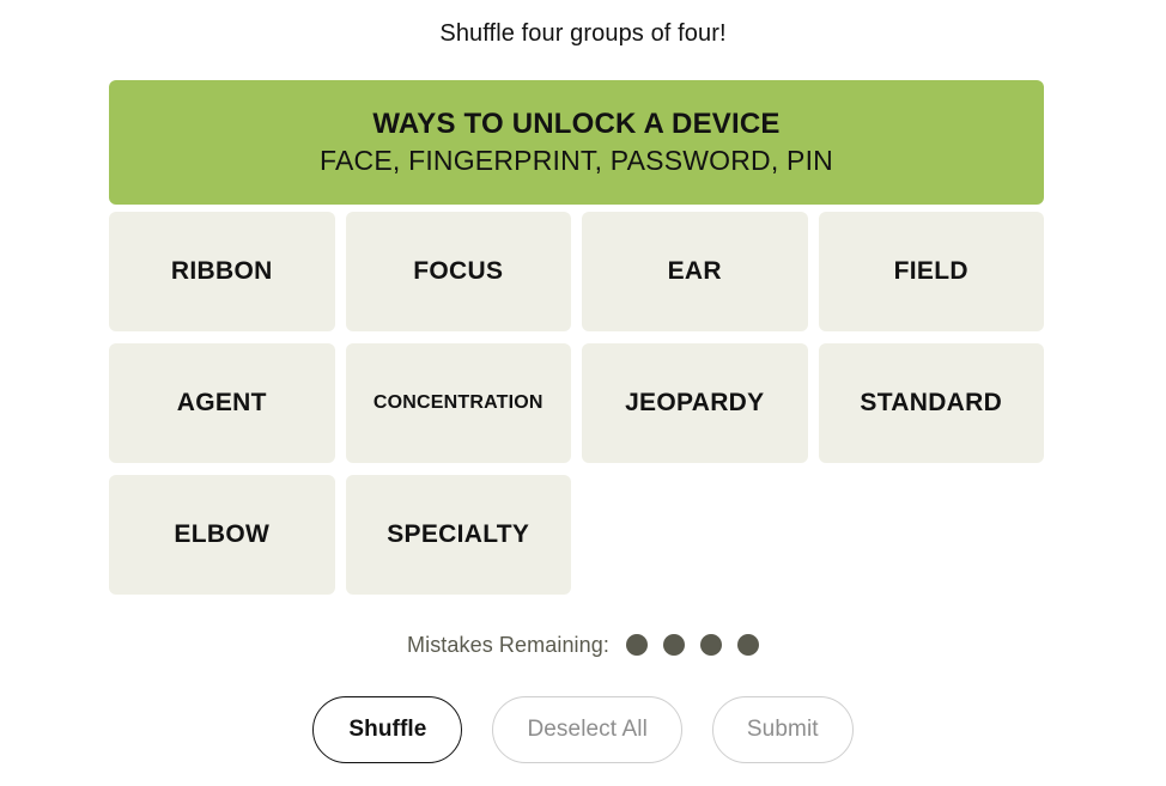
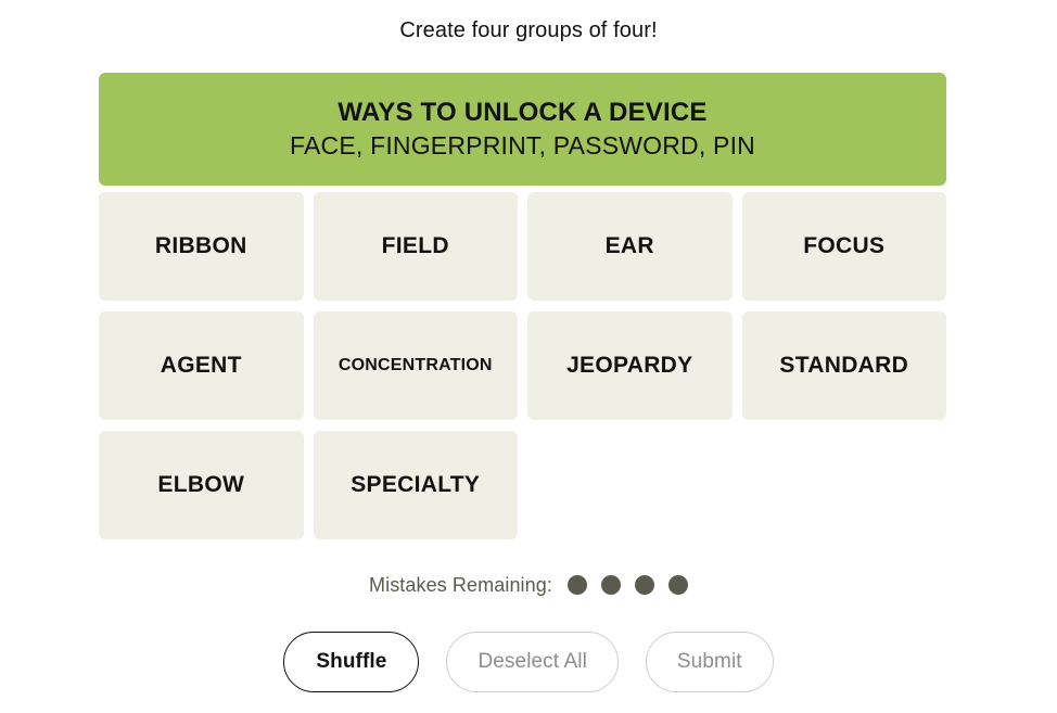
- Shuffle four groups of four!
+ Create four groups of four!
  WAYS TO UNLOCK A DEVICE
  FACE, FINGERPRINT, PASSWORD, PIN
  RIBBON
- FOCUS
+ FIELD
  EAR
- FIELD
+ FOCUS
  AGENT
  CONCENTRATION
  JEOPARDY
  STANDARD
  ELBOW
  SPECIALTY
  Mistakes Remaining:
  Shuffle
  Deselect All
  Submit
